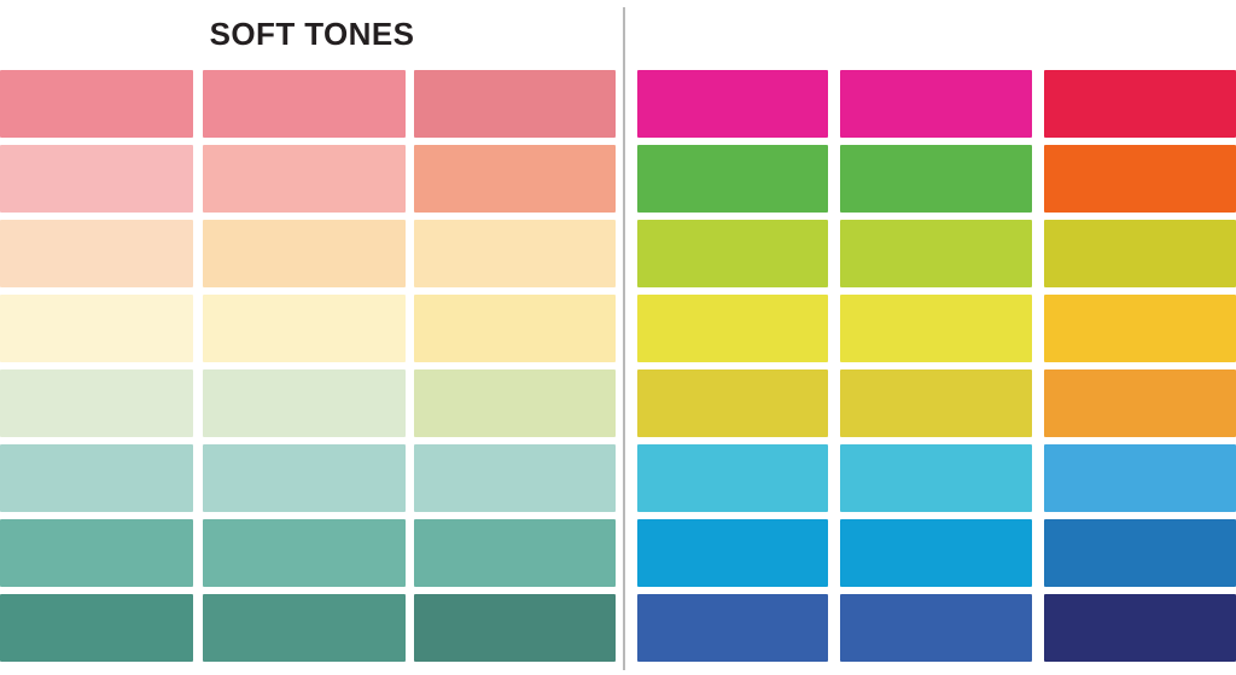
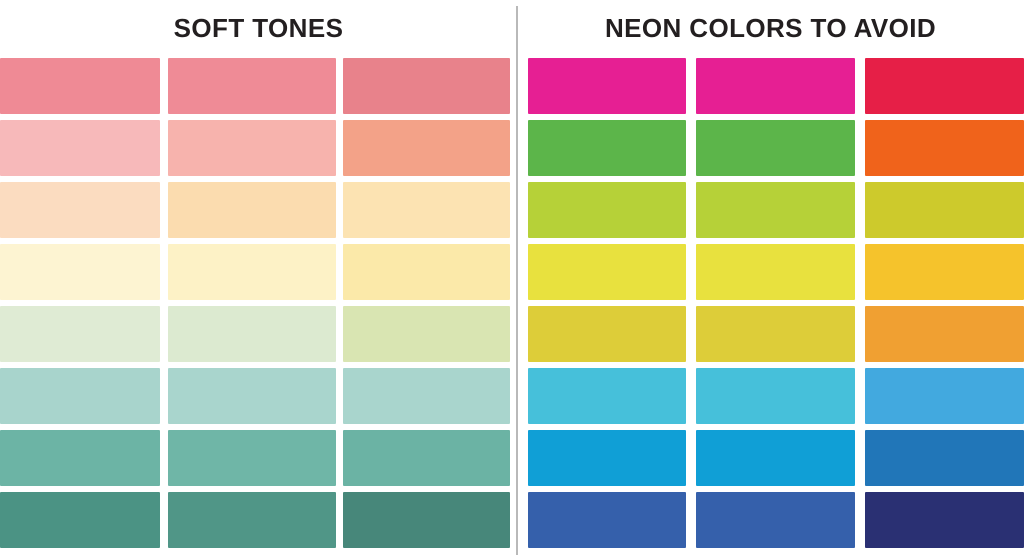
  SOFT TONES
+ NEON COLORS TO AVOID
